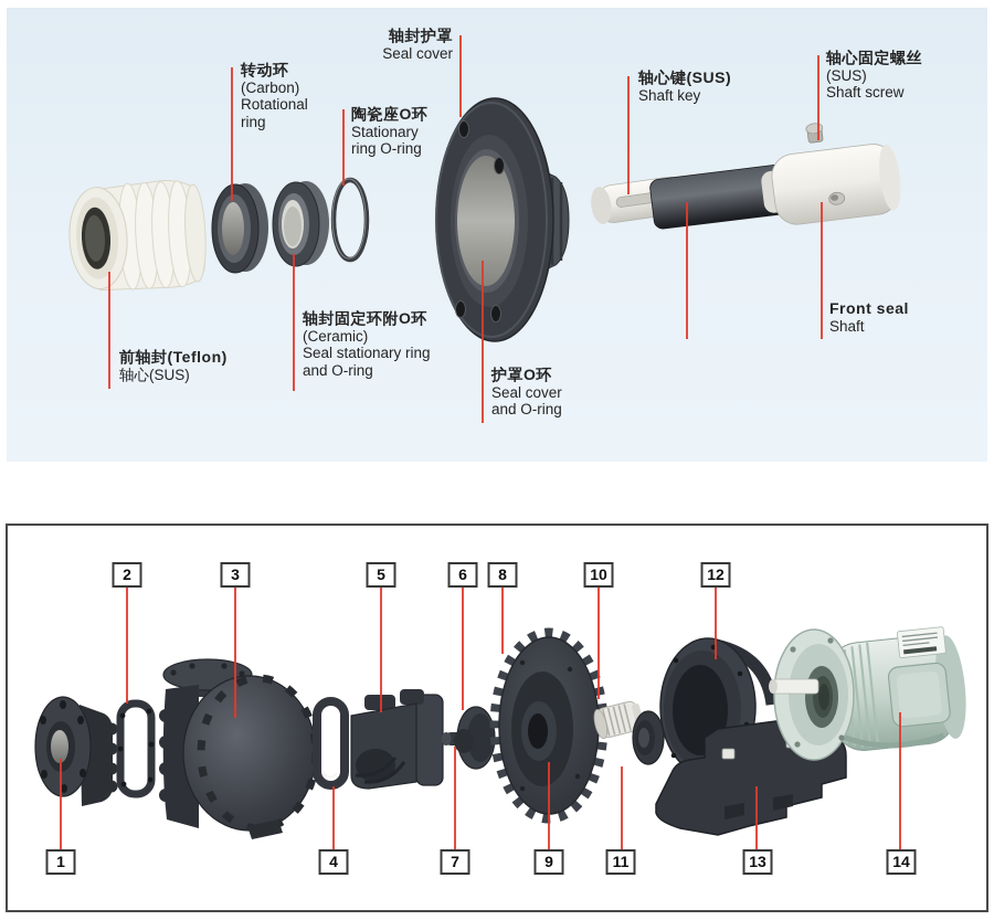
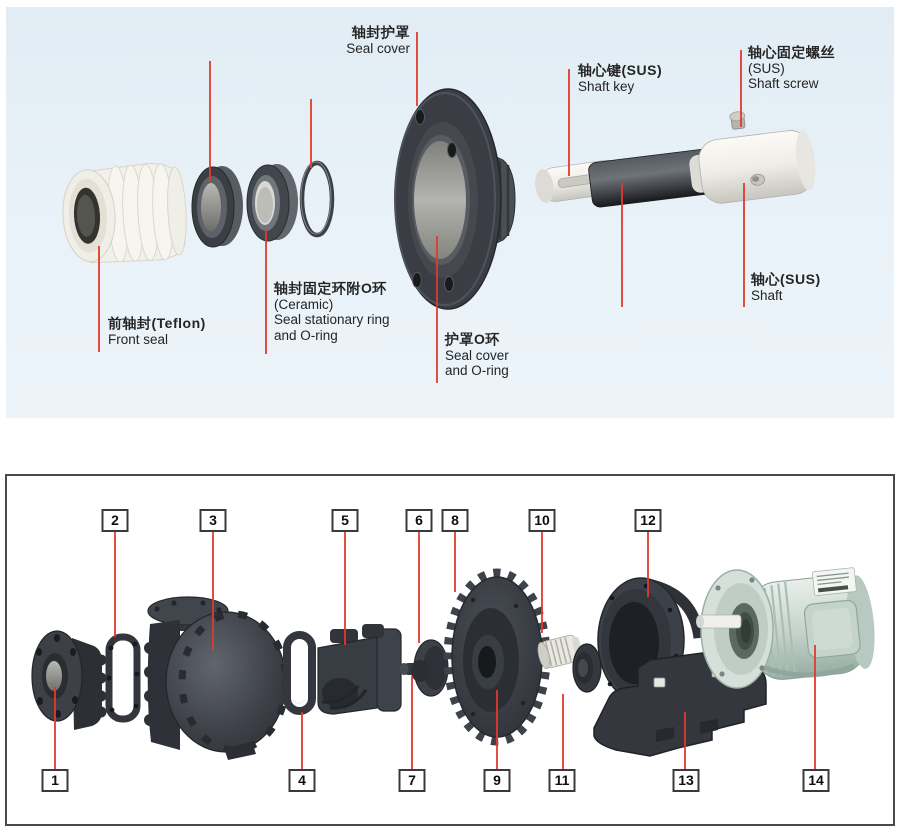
  轴封护罩
  Seal cover
- 转动环
- (Carbon)
- Rotational
- ring
- 陶瓷座O环
- Stationary
- ring O-ring
  轴心键(SUS)
  Shaft key
  轴心固定螺丝
  (SUS)
  Shaft screw
  前轴封(Teflon)
- 轴心(SUS)
+ Front seal
  轴封固定环附O环
  (Ceramic)
  Seal stationary ring
  and O-ring
  护罩O环
  Seal cover
  and O-ring
- Front seal
+ 轴心(SUS)
  Shaft
  2
  3
  5
  6
  8
  10
  12
  1
  4
  7
  9
  11
  13
  14
